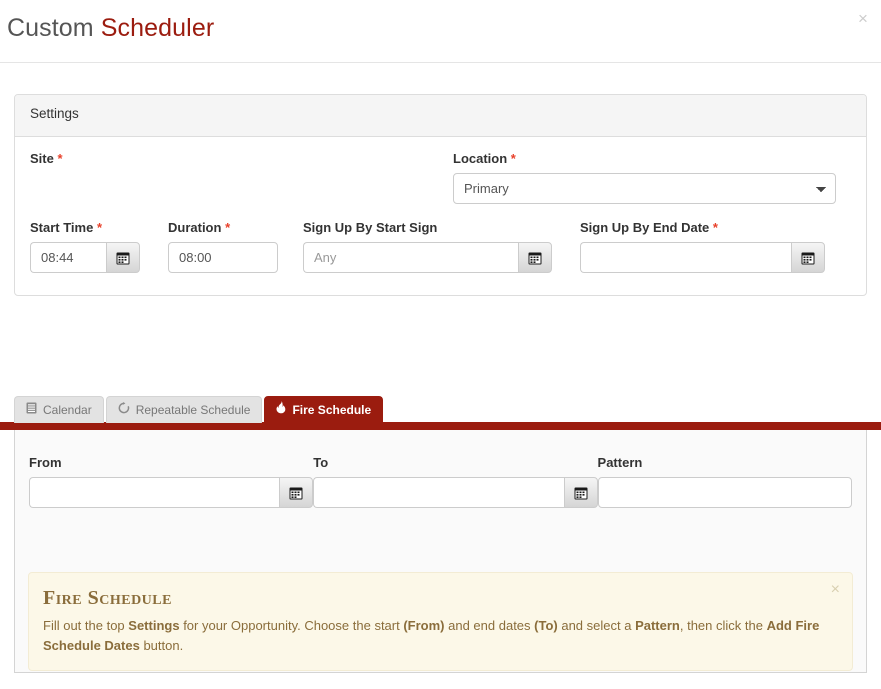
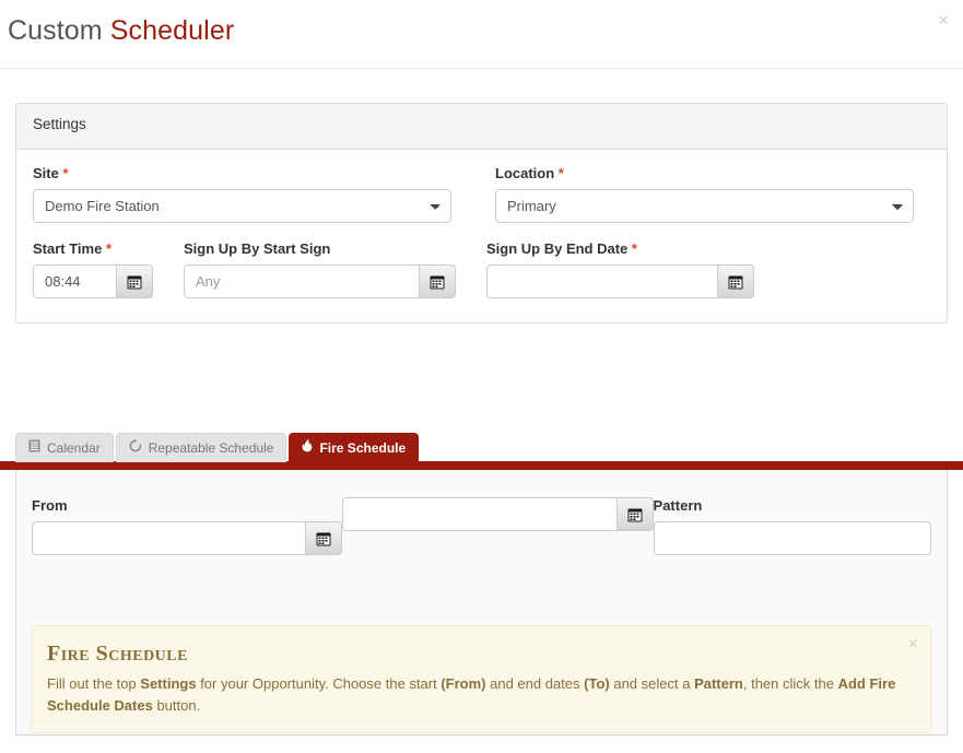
  Custom Scheduler
  ×
  Settings
  Site *
+ Demo Fire Station
  Location *
  Primary
  Start Time *
  08:44
- Duration *
- 08:00
  Sign Up By Start Sign
  Any
  Sign Up By End Date *
  Calendar
  Repeatable Schedule
  Fire Schedule
  From
- To
  Pattern
  ×
  Fire Schedule
  Fill out the top Settings for your Opportunity. Choose the start (From) and end dates (To) and select a Pattern, then click the Add Fire Schedule Dates button.
